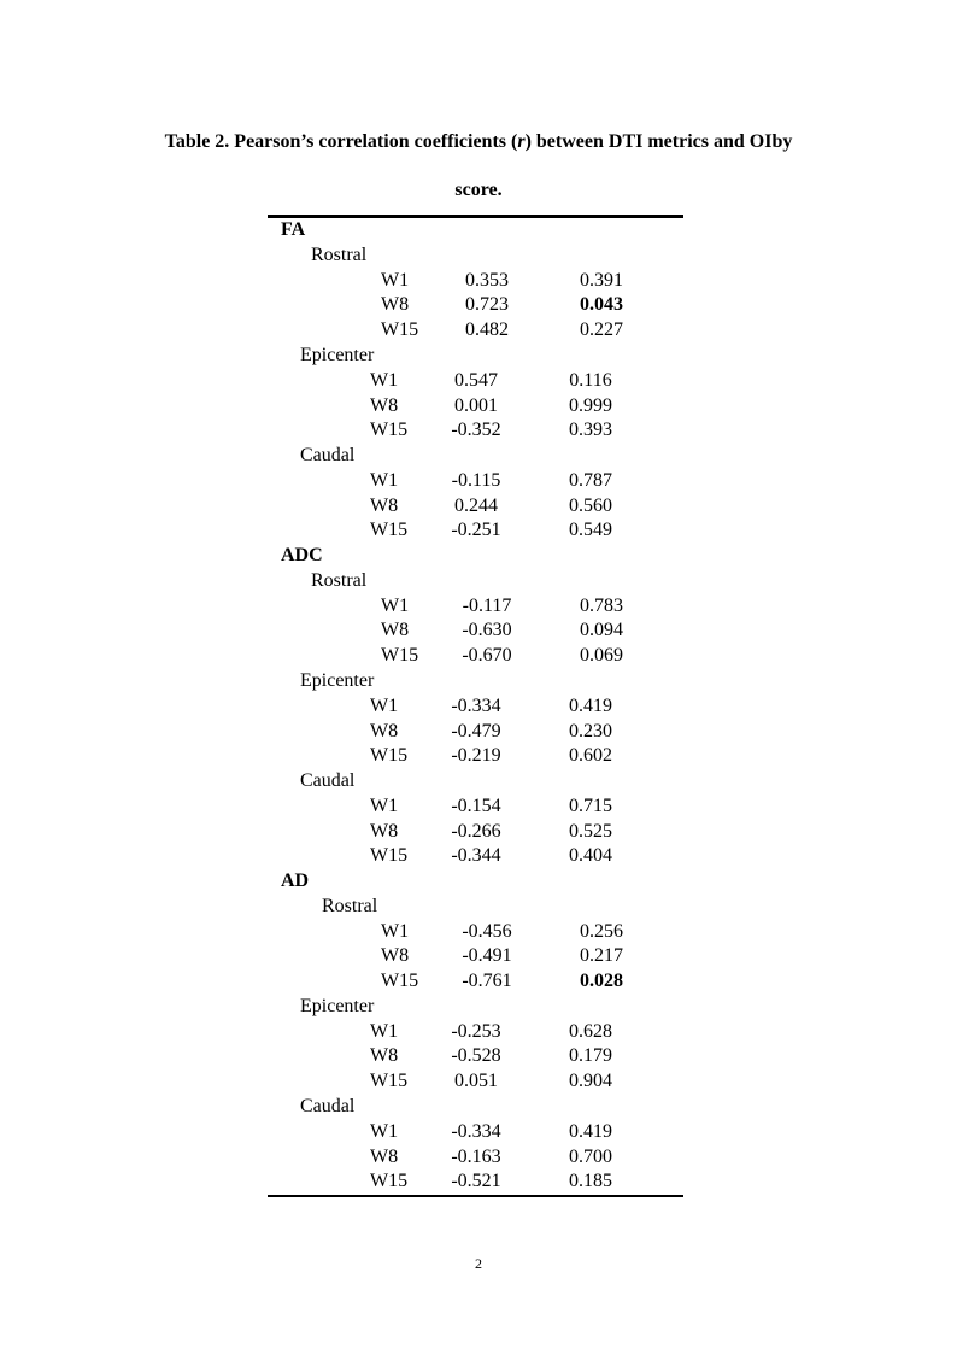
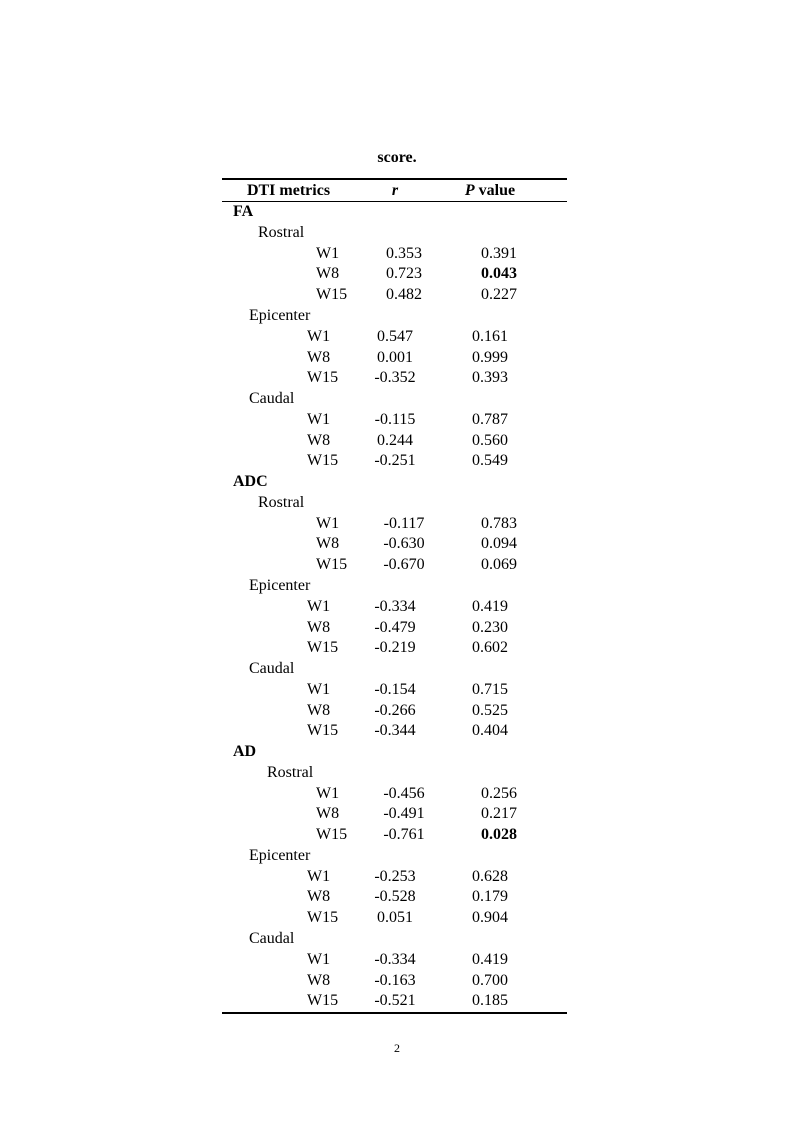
- Table 2. Pearson’s correlation coefficients (r) between DTI metrics and OIby
  score.
+ DTI metrics
+ r
+ P value
  FA
  Rostral
  W1
  0.353
  0.391
  W8
  0.723
  0.043
  W15
  0.482
  0.227
  Epicenter
  W1
  0.547
- 0.116
+ 0.161
  W8
  0.001
  0.999
  W15
  -0.352
  0.393
  Caudal
  W1
  -0.115
  0.787
  W8
  0.244
  0.560
  W15
  -0.251
  0.549
  ADC
  Rostral
  W1
  -0.117
  0.783
  W8
  -0.630
  0.094
  W15
  -0.670
  0.069
  Epicenter
  W1
  -0.334
  0.419
  W8
  -0.479
  0.230
  W15
  -0.219
  0.602
  Caudal
  W1
  -0.154
  0.715
  W8
  -0.266
  0.525
  W15
  -0.344
  0.404
  AD
  Rostral
  W1
  -0.456
  0.256
  W8
  -0.491
  0.217
  W15
  -0.761
  0.028
  Epicenter
  W1
  -0.253
  0.628
  W8
  -0.528
  0.179
  W15
  0.051
  0.904
  Caudal
  W1
  -0.334
  0.419
  W8
  -0.163
  0.700
  W15
  -0.521
  0.185
  2
